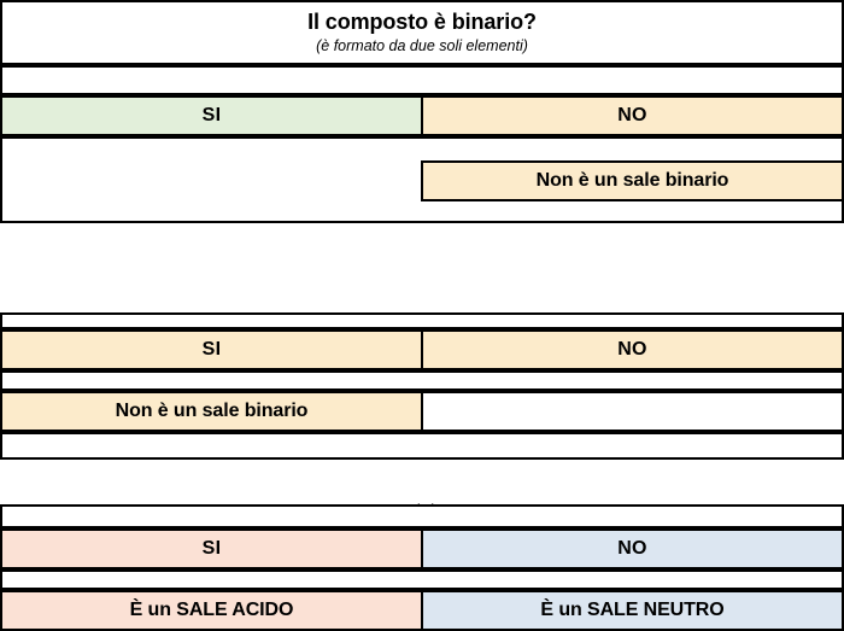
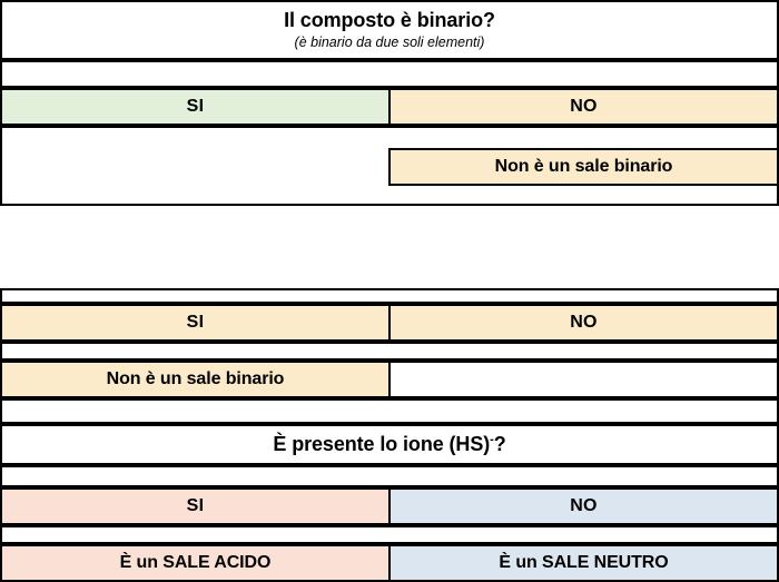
  Il composto è binario?
- (è formato da due soli elementi)
+ (è binario da due soli elementi)
  SI
  NO
  Non è un sale binario
  SI
  NO
  Non è un sale binario
+ È presente lo ione (HS)-?
  SI
  NO
  È un SALE ACIDO
  È un SALE NEUTRO
